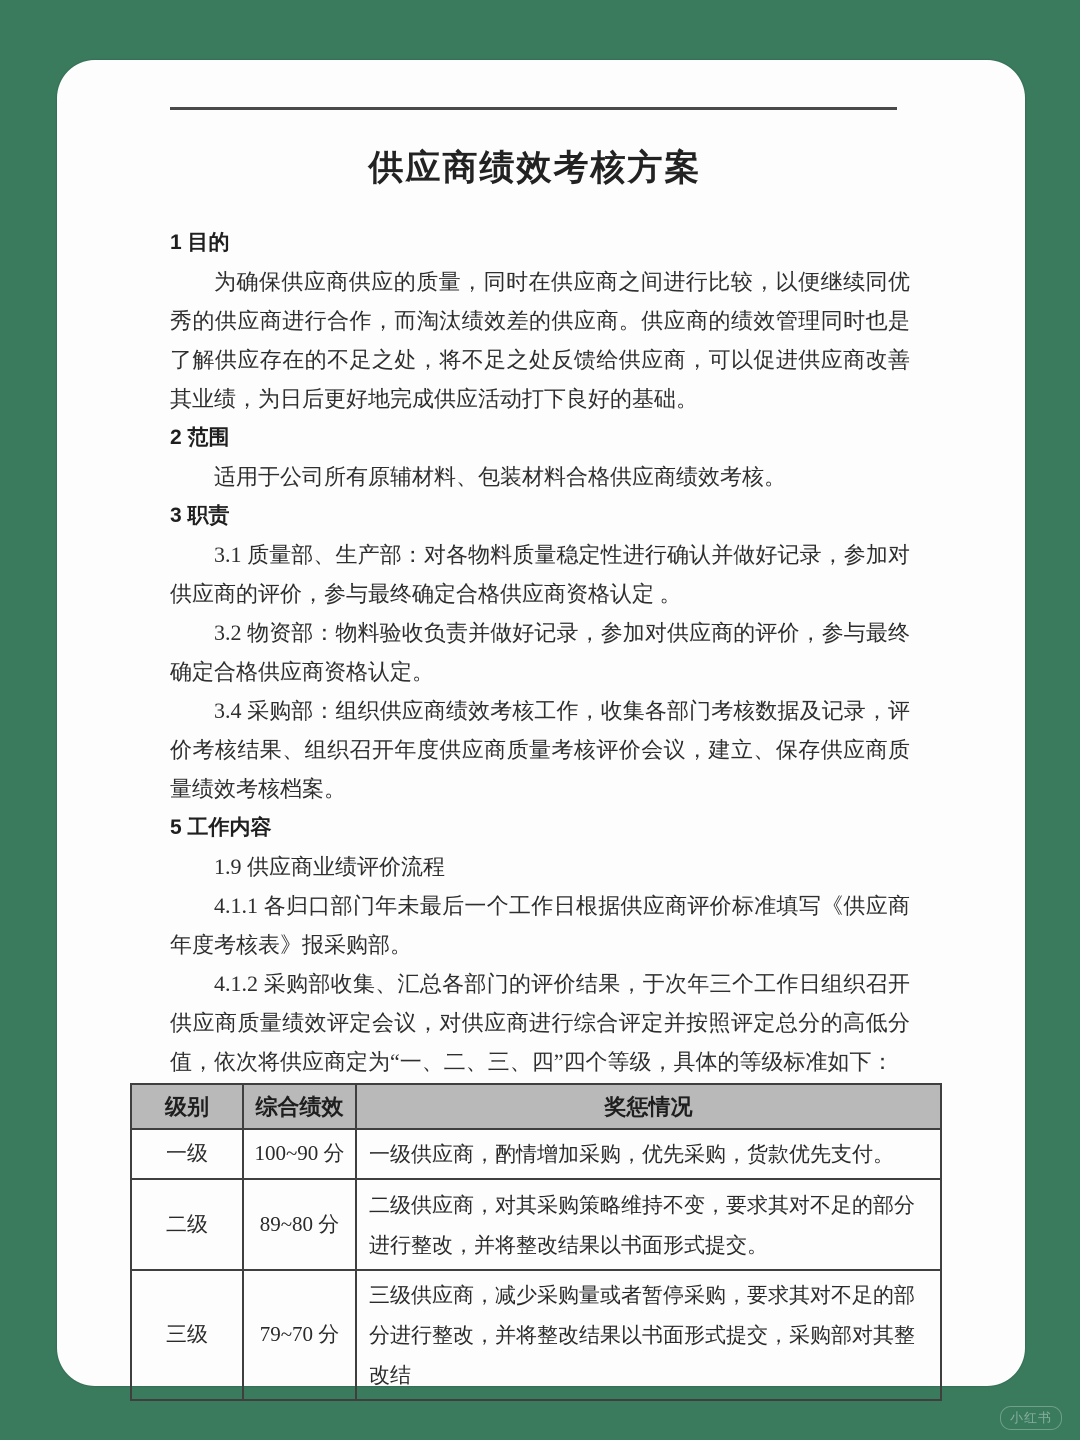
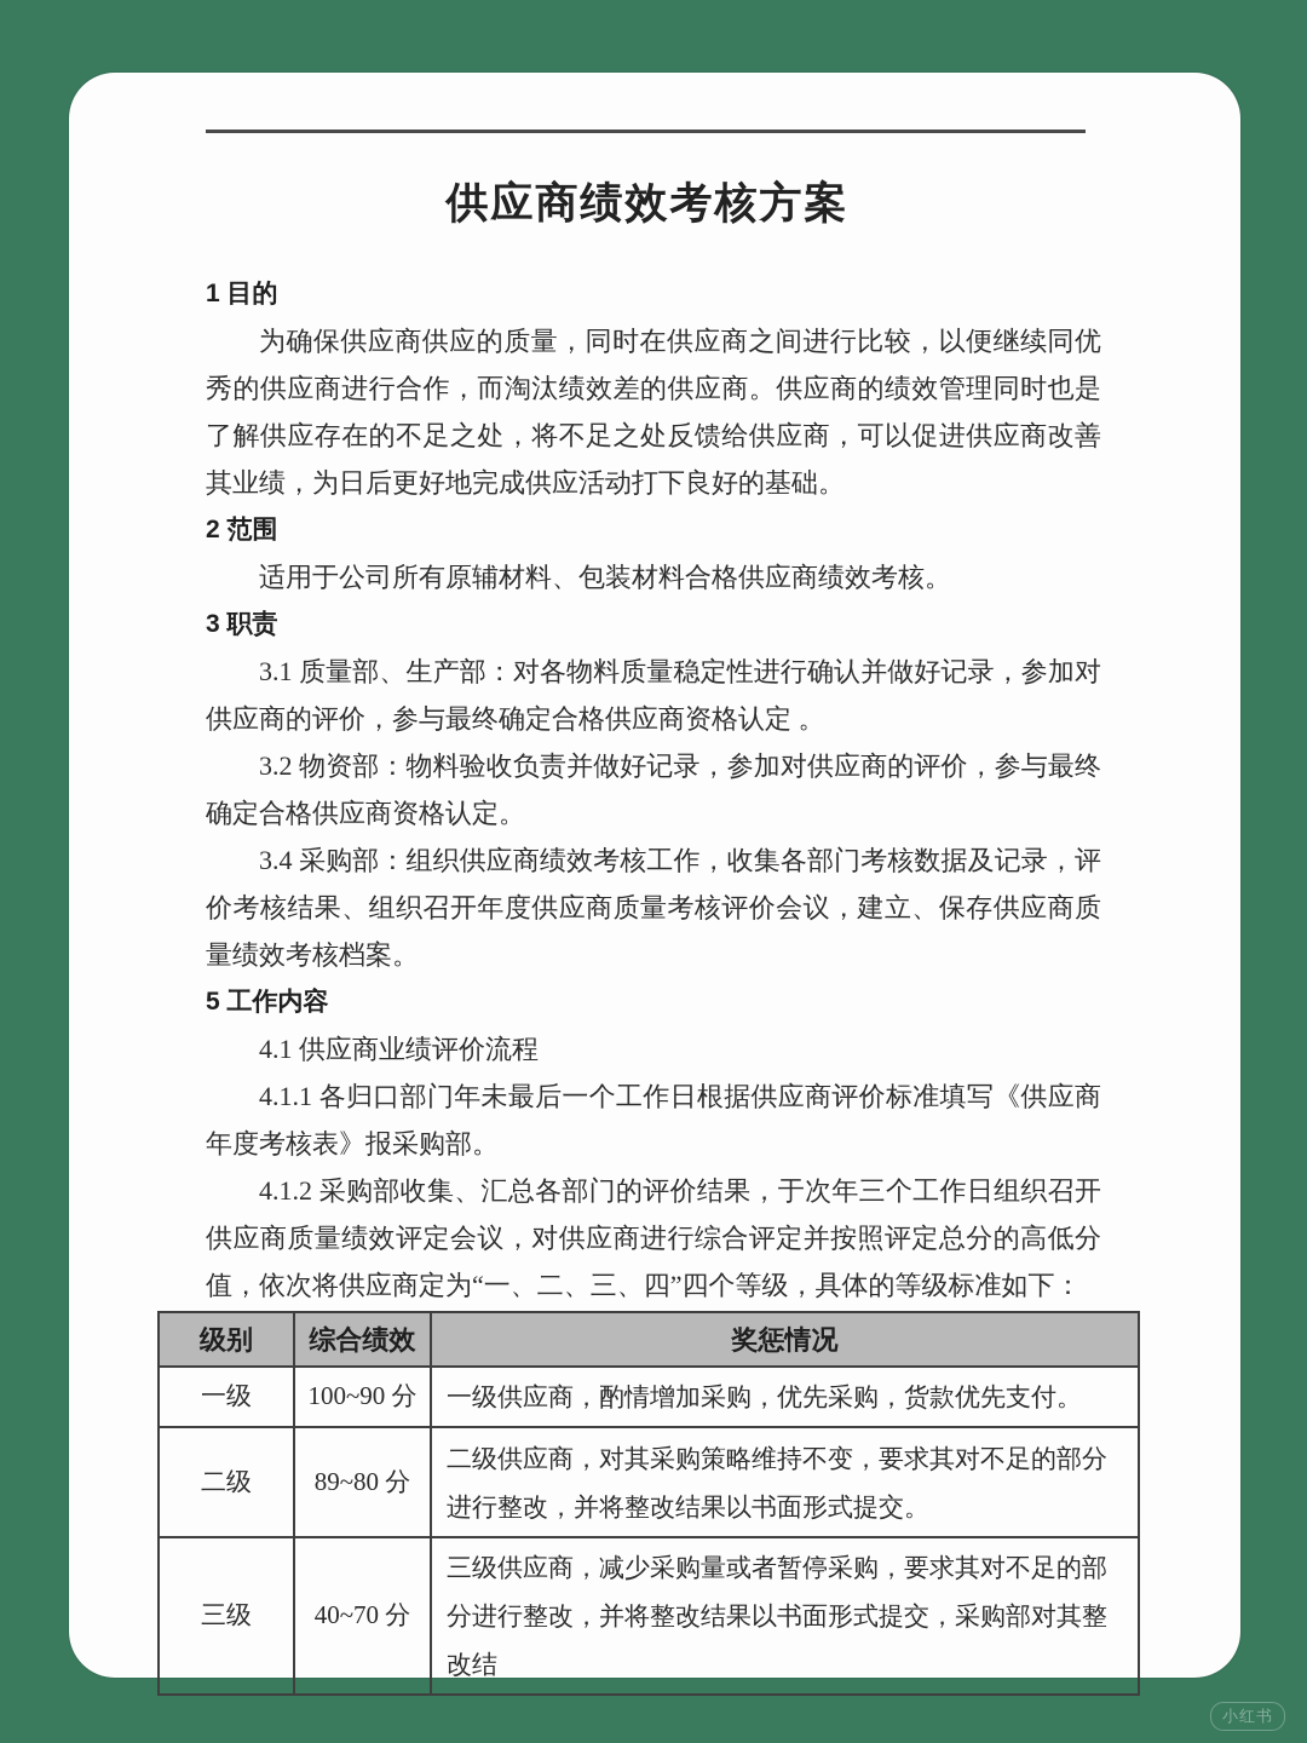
  供应商绩效考核方案
  1 目的
  为确保供应商供应的质量，同时在供应商之间进行比较，以便继续同优秀的供应商进行合作，而淘汰绩效差的供应商。供应商的绩效管理同时也是了解供应存在的不足之处，将不足之处反馈给供应商，可以促进供应商改善其业绩，为日后更好地完成供应活动打下良好的基础。
  2 范围
  适用于公司所有原辅材料、包装材料合格供应商绩效考核。
  3 职责
  3.1 质量部、生产部：对各物料质量稳定性进行确认并做好记录，参加对供应商的评价，参与最终确定合格供应商资格认定 。
  3.2 物资部：物料验收负责并做好记录，参加对供应商的评价，参与最终确定合格供应商资格认定。
  3.4 采购部：组织供应商绩效考核工作，收集各部门考核数据及记录，评价考核结果、组织召开年度供应商质量考核评价会议，建立、保存供应商质量绩效考核档案。
  5 工作内容
- 1.9 供应商业绩评价流程
+ 4.1 供应商业绩评价流程
  4.1.1 各归口部门年未最后一个工作日根据供应商评价标准填写《供应商年度考核表》报采购部。
  4.1.2 采购部收集、汇总各部门的评价结果，于次年三个工作日组织召开供应商质量绩效评定会议，对供应商进行综合评定并按照评定总分的高低分值，依次将供应商定为“一、二、三、四”四个等级，具体的等级标准如下：
  级别	综合绩效	奖惩情况
  一级	100~90 分	一级供应商，酌情增加采购，优先采购，货款优先支付。
  二级	89~80 分	二级供应商，对其采购策略维持不变，要求其对不足的部分进行整改，并将整改结果以书面形式提交。
- 三级	79~70 分	三级供应商，减少采购量或者暂停采购，要求其对不足的部分进行整改，并将整改结果以书面形式提交，采购部对其整改结
+ 三级	40~70 分	三级供应商，减少采购量或者暂停采购，要求其对不足的部分进行整改，并将整改结果以书面形式提交，采购部对其整改结
  小红书
